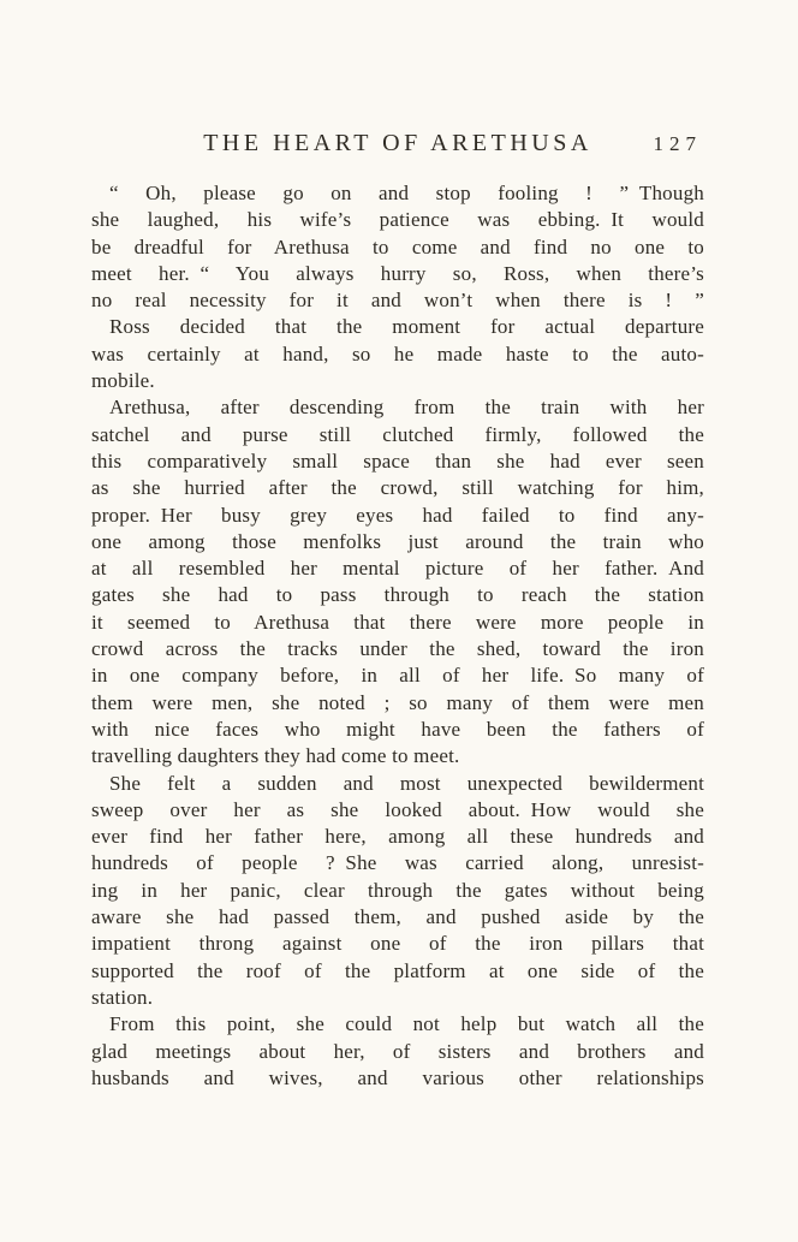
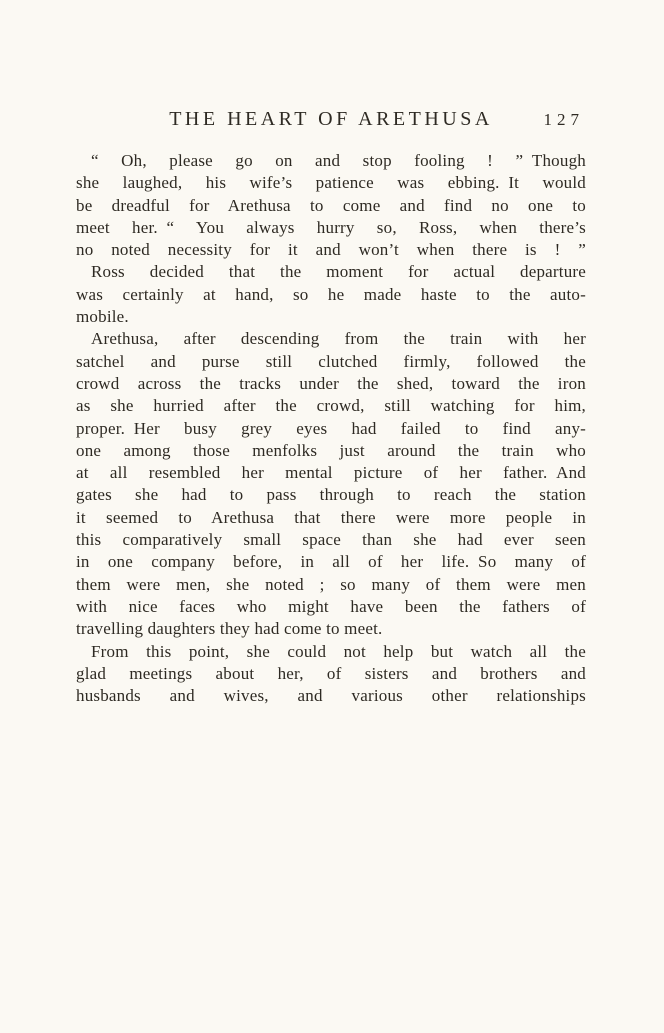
  THE HEART OF ARETHUSA
  127
  “ Oh, please go on and stop fooling ! ” Though
  she laughed, his wife’s patience was ebbing. It would
  be dreadful for Arethusa to come and find no one to
  meet her. “ You always hurry so, Ross, when there’s
- no real necessity for it and won’t when there is ! ”
+ no noted necessity for it and won’t when there is ! ”
  Ross decided that the moment for actual departure
  was certainly at hand, so he made haste to the auto-
  mobile.
  Arethusa, after descending from the train with her
  satchel and purse still clutched firmly, followed the
- this comparatively small space than she had ever seen
+ crowd across the tracks under the shed, toward the iron
  as she hurried after the crowd, still watching for him,
  proper. Her busy grey eyes had failed to find any-
  one among those menfolks just around the train who
  at all resembled her mental picture of her father. And
  gates she had to pass through to reach the station
  it seemed to Arethusa that there were more people in
- crowd across the tracks under the shed, toward the iron
+ this comparatively small space than she had ever seen
  in one company before, in all of her life. So many of
  them were men, she noted ; so many of them were men
  with nice faces who might have been the fathers of
  travelling daughters they had come to meet.
- She felt a sudden and most unexpected bewilderment
- sweep over her as she looked about. How would she
- ever find her father here, among all these hundreds and
- hundreds of people ? She was carried along, unresist-
- ing in her panic, clear through the gates without being
- aware she had passed them, and pushed aside by the
- impatient throng against one of the iron pillars that
- supported the roof of the platform at one side of the
- station.
  From this point, she could not help but watch all the
  glad meetings about her, of sisters and brothers and
  husbands and wives, and various other relationships
